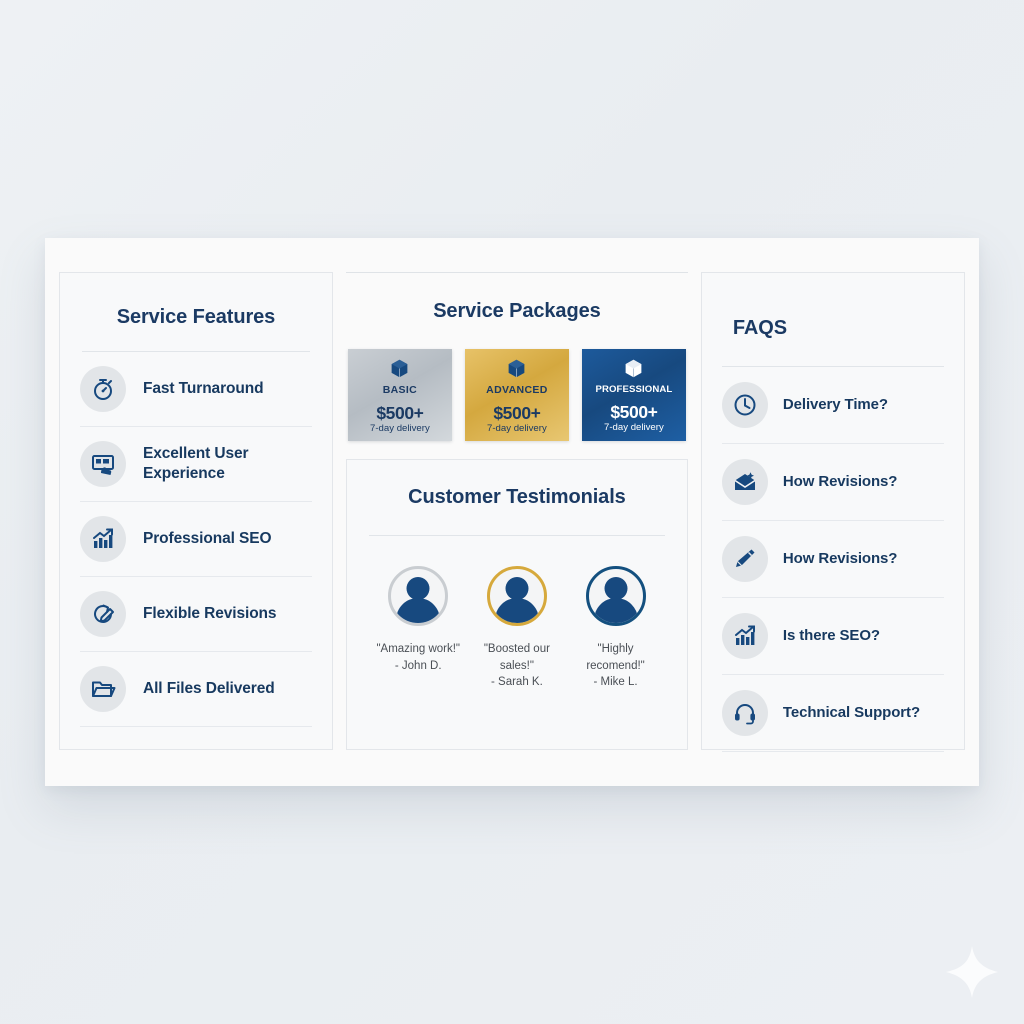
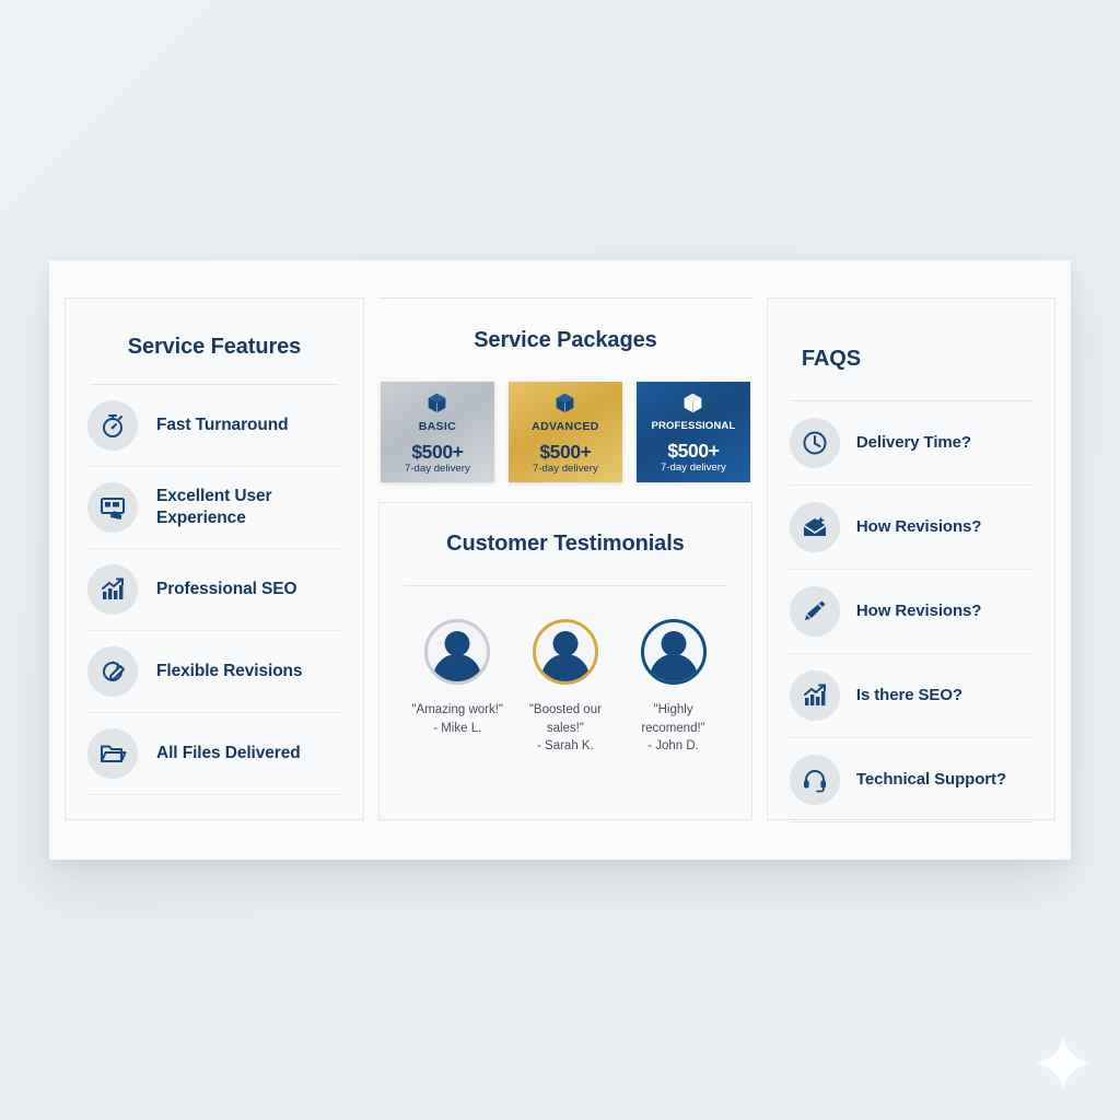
  Service Features
  Fast Turnaround
  Excellent User Experience
  Professional SEO
  Flexible Revisions
  All Files Delivered
  Service Packages
  BASIC
  $500+
  7-day delivery
  ADVANCED
  $500+
  7-day delivery
  PROFESSIONAL
  $500+
  7-day delivery
  Customer Testimonials
  "Amazing work!"
- - John D.
+ - Mike L.
  "Boosted our sales!"
  - Sarah K.
  "Highly recomend!"
- - Mike L.
+ - John D.
  FAQS
  Delivery Time?
  How Revisions?
  How Revisions?
  Is there SEO?
  Technical Support?
